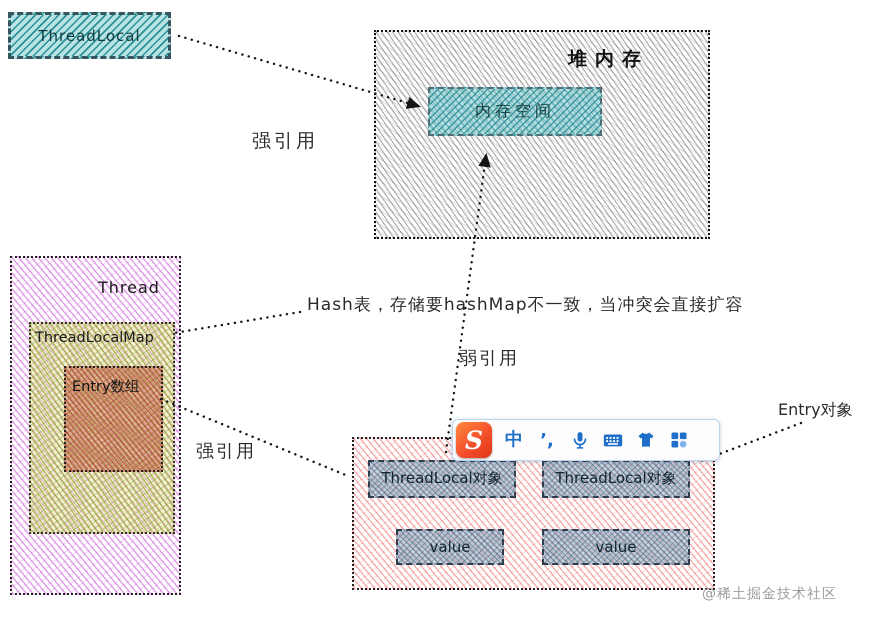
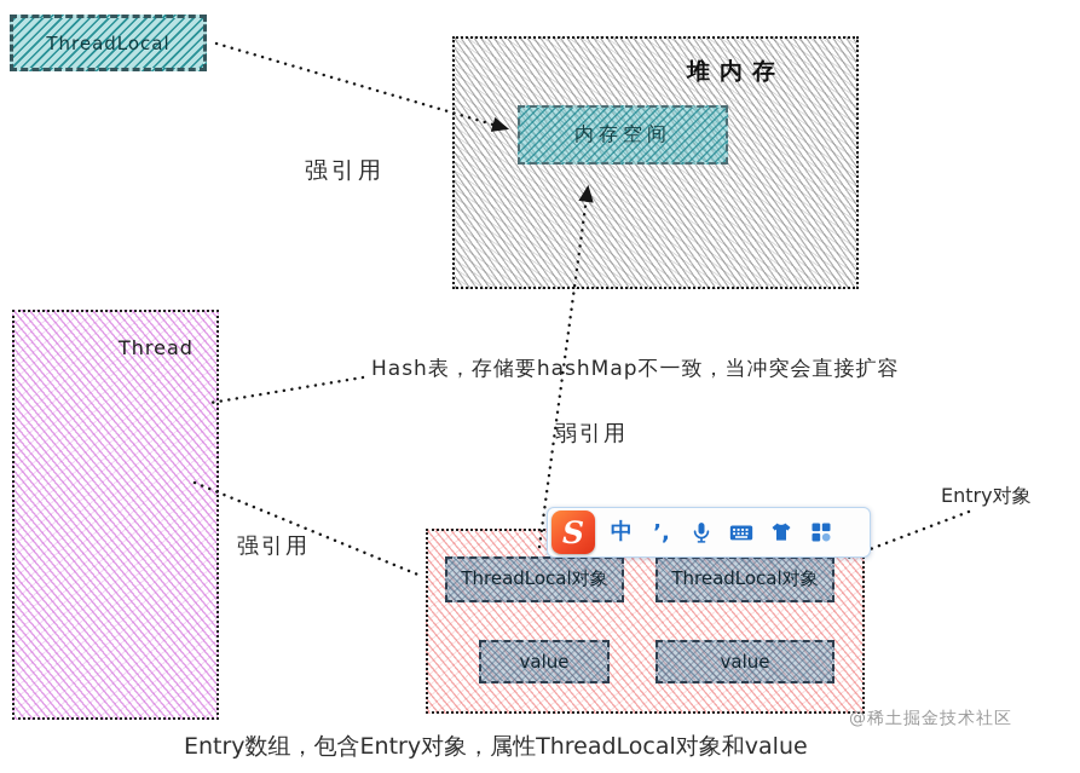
  ThreadLocal
  堆内存
  内存空间
  Thread
- ThreadLocalMap
- Entry数组
  ThreadLocal对象
  ThreadLocal对象
  value
  value
  强引用
  Hash表，存储要hashMap不一致，当冲突会直接扩容
  弱引用
  强引用
  Entry对象
+ Entry数组，包含Entry对象，属性ThreadLocal对象和value
  @稀土掘金技术社区
  S
  中
  ’,
